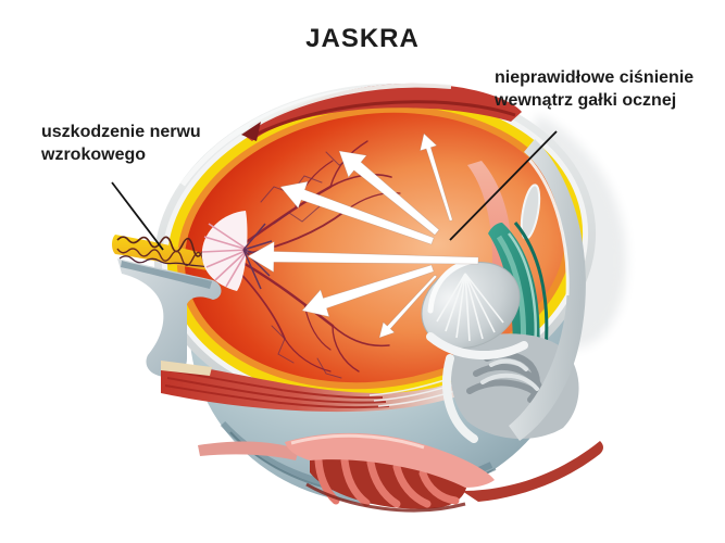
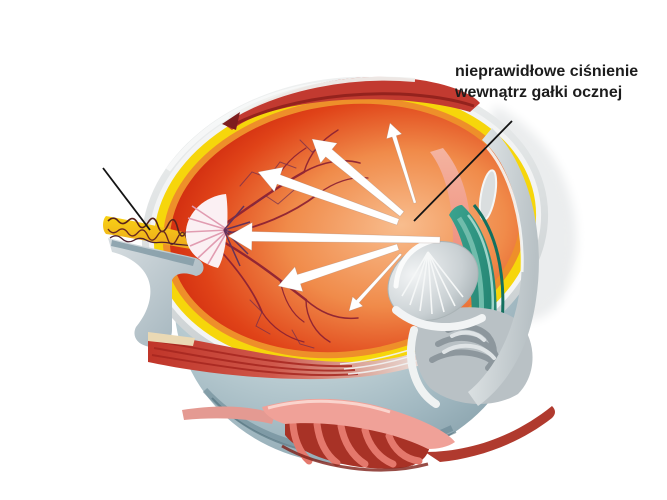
- JASKRA
- uszkodzenie nerwu
- wzrokowego
  nieprawidłowe ciśnienie
  wewnątrz gałki ocznej
